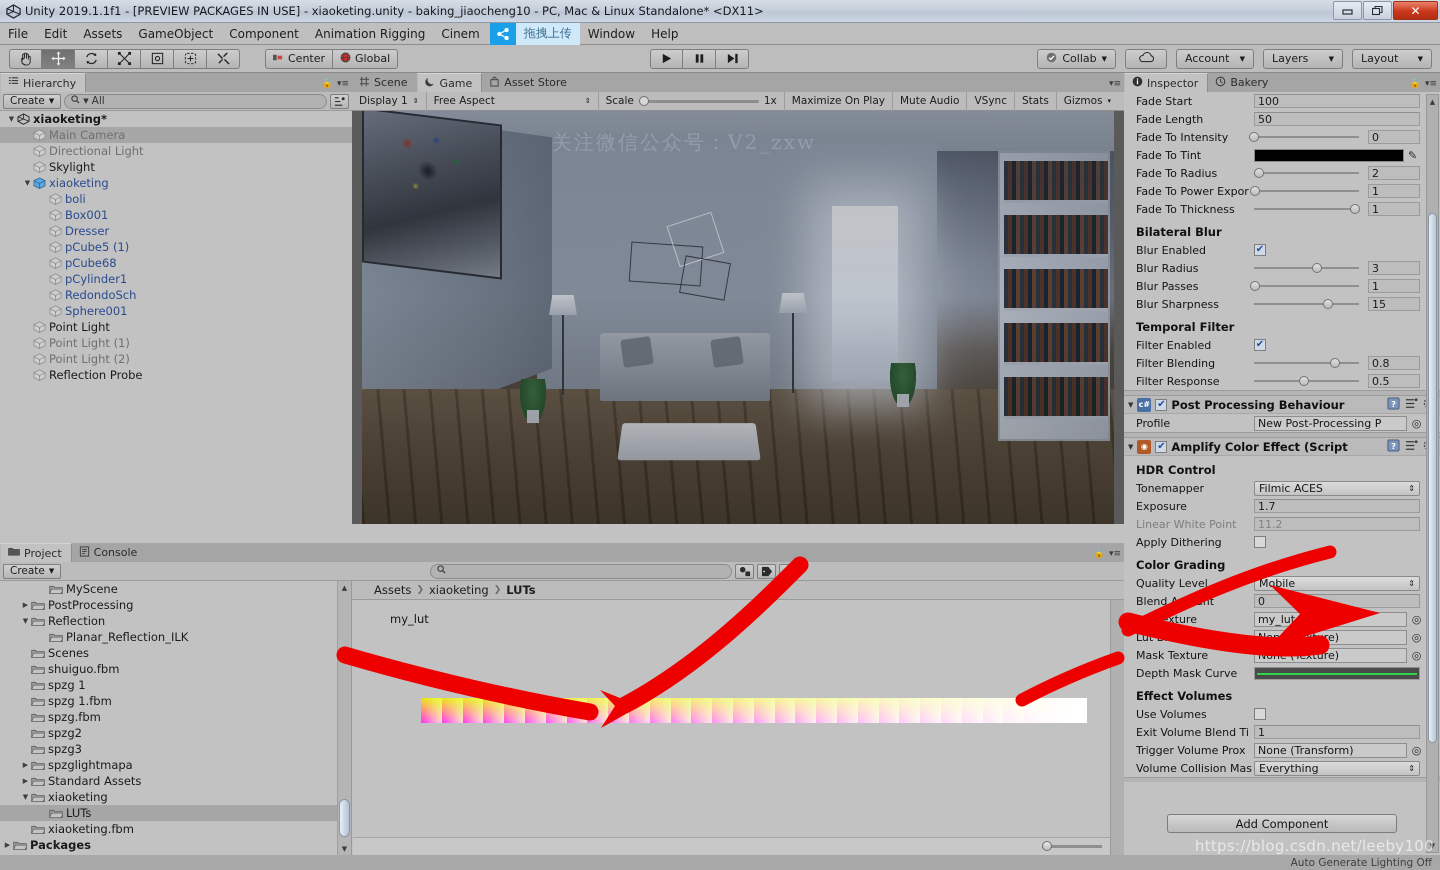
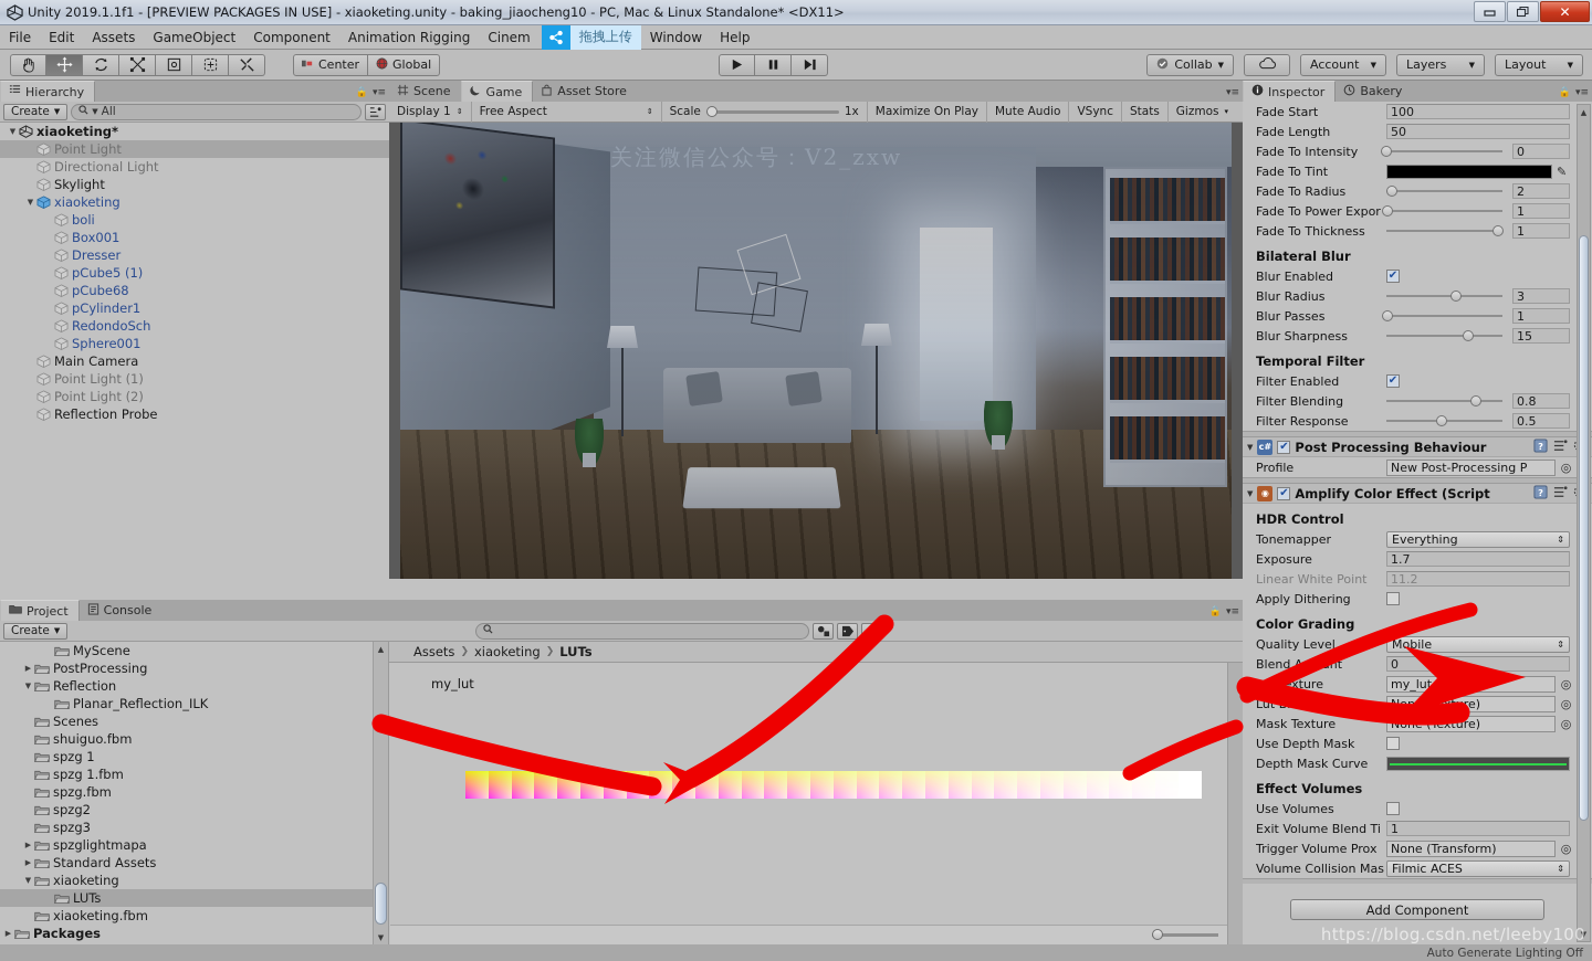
  Unity 2019.1.1f1 - [PREVIEW PACKAGES IN USE] - xiaoketing.unity - baking_jiaocheng10 - PC, Mac & Linux Standalone* <DX11>
  ✕
  File
  Edit
  Assets
  GameObject
  Component
  Animation Rigging
  Cinem
  拖拽上传
  Window
  Help
  Center
  Global
  Collab
  ▼
  Account
  ▼
  Layers
  ▼
  Layout
  ▼
  Hierarchy
  🔒
  ▾≡
  Create
  ▼
  ▼
  All
  ▼
  xiaoketing*
- Main Camera
+ Point Light
  Directional Light
  Skylight
  ▼
  xiaoketing
  boli
  Box001
  Dresser
  pCube5 (1)
  pCube68
  pCylinder1
  RedondoSch
  Sphere001
- Point Light
+ Main Camera
  Point Light (1)
  Point Light (2)
  Reflection Probe
  Scene
  Game
  Asset Store
  ▾≡
  Display 1
  ⇕
  Free Aspect
  ⇕
  Scale
  1x
  Maximize On Play
  Mute Audio
  VSync
  Stats
  Gizmos
  ▾
  关注微信公众号：V2_zxw
  Inspector
  Bakery
  🔒
  ▾≡
  Fade Start
  100
  Fade Length
  50
  Fade To Intensity
  0
  Fade To Tint
  ✎
  Fade To Radius
  2
  Fade To Power Expor
  1
  Fade To Thickness
  1
  Bilateral Blur
  Blur Enabled
  Blur Radius
  3
  Blur Passes
  1
  Blur Sharpness
  15
  Temporal Filter
  Filter Enabled
  Filter Blending
  0.8
  Filter Response
  0.5
  ▼
  c#
  Post Processing Behaviour
  ?
  Profile
  New Post-Processing P
  ◎
  ▼
  ◉
  Amplify Color Effect (Script
  ?
  HDR Control
  Tonemapper
- Filmic ACES
+ Everything
  ⇕
  Exposure
  1.7
  Linear White Point
  11.2
  Apply Dithering
  Color Grading
  Quality Level
  Mobile
  ⇕
  0
  my_lut
  ◎
  ◎
  Mask Texture
  ◎
+ Use Depth Mask
  Depth Mask Curve
  Effect Volumes
  Use Volumes
  Exit Volume Blend Ti
  1
  Trigger Volume Prox
  None (Transform)
  ◎
  Volume Collision Mas
- Everything
+ Filmic ACES
  ⇕
  Add Component
  ▲
  ▼
  Project
  Console
  🔒
  ▾≡
  Create
  ▼
  MyScene
  ▶
  PostProcessing
  ▼
  Reflection
  Planar_Reflection_ILK
  Scenes
  shuiguo.fbm
  spzg 1
  spzg 1.fbm
  spzg.fbm
  spzg2
  spzg3
  ▶
  spzglightmapa
  ▶
  Standard Assets
  ▼
  xiaoketing
  LUTs
  xiaoketing.fbm
  ▶
  Packages
  ▲
  ▼
  Assets
  ❯
  xiaoketing
  ❯
  LUTs
  my_lut
  https://blog.csdn.net/leeby100
  Auto Generate Lighting Off
